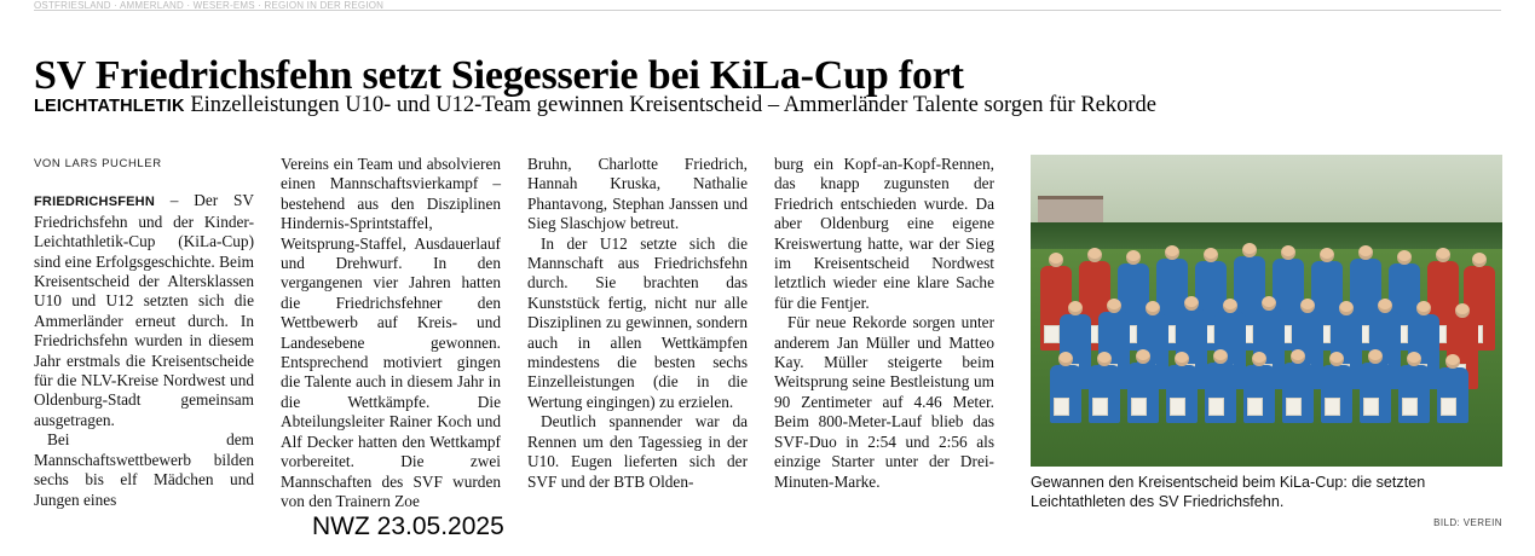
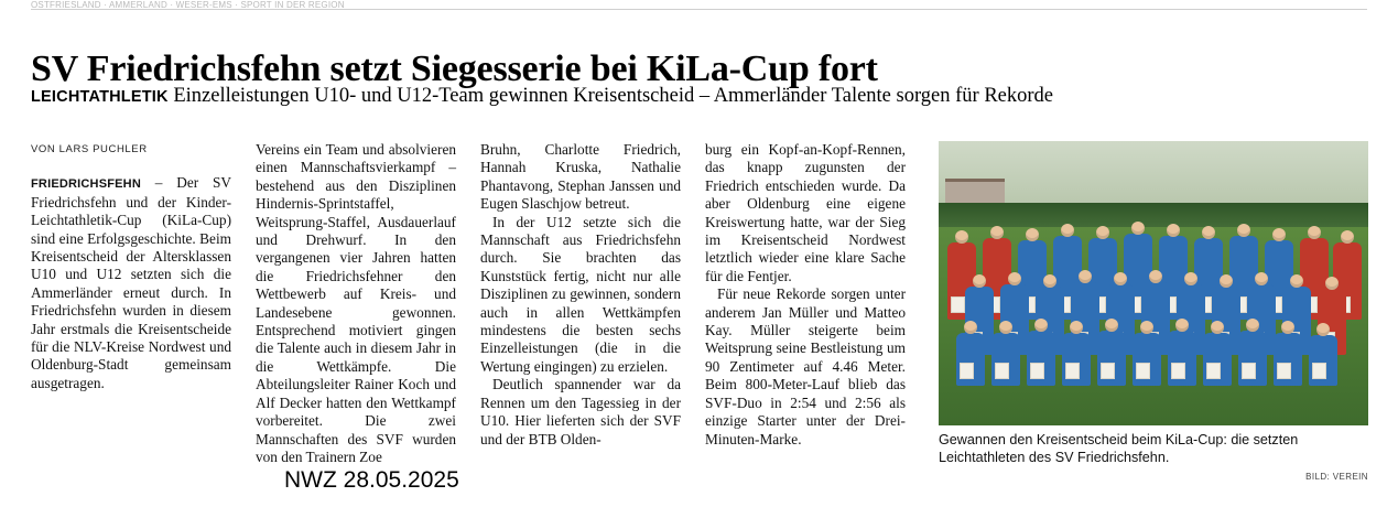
- OSTFRIESLAND · AMMERLAND · WESER-EMS · REGION IN DER REGION
+ OSTFRIESLAND · AMMERLAND · WESER-EMS · SPORT IN DER REGION
  SV Friedrichsfehn setzt Siegesserie bei KiLa-Cup fort
  LEICHTATHLETIK Einzelleistungen U10- und U12-Team gewinnen Kreisentscheid – Ammerländer Talente sorgen für Rekorde
  VON LARS PUCHLER
  FRIEDRICHSFEHN – Der SV Friedrichsfehn und der Kinder-Leichtathletik-Cup (KiLa-Cup) sind eine Erfolgsgeschichte. Beim Kreisentscheid der Altersklassen U10 und U12 setzten sich die Ammerländer erneut durch. In Friedrichsfehn wurden in diesem Jahr erstmals die Kreisentscheide für die NLV-Kreise Nordwest und Oldenburg-Stadt gemeinsam ausgetragen.
- Bei dem Mannschaftswettbewerb bilden sechs bis elf Mädchen und Jungen eines
  Vereins ein Team und absolvieren einen Mannschaftsvierkampf – bestehend aus den Disziplinen Hindernis-Sprintstaffel, Weitsprung-Staffel, Ausdauerlauf und Drehwurf. In den vergangenen vier Jahren hatten die Friedrichsfehner den Wettbewerb auf Kreis- und Landesebene gewonnen. Entsprechend motiviert gingen die Talente auch in diesem Jahr in die Wettkämpfe. Die Abteilungsleiter Rainer Koch und Alf Decker hatten den Wettkampf vorbereitet. Die zwei Mannschaften des SVF wurden von den Trainern Zoe
- Bruhn, Charlotte Friedrich, Hannah Kruska, Nathalie Phantavong, Stephan Janssen und Sieg Slaschjow betreut.
+ Bruhn, Charlotte Friedrich, Hannah Kruska, Nathalie Phantavong, Stephan Janssen und Eugen Slaschjow betreut.
  In der U12 setzte sich die Mannschaft aus Friedrichsfehn durch. Sie brachten das Kunststück fertig, nicht nur alle Disziplinen zu gewinnen, sondern auch in allen Wettkämpfen mindestens die besten sechs Einzelleistungen (die in die Wertung eingingen) zu erzielen.
- Deutlich spannender war da Rennen um den Tagessieg in der U10. Eugen lieferten sich der SVF und der BTB Olden-
+ Deutlich spannender war da Rennen um den Tagessieg in der U10. Hier lieferten sich der SVF und der BTB Olden-
  burg ein Kopf-an-Kopf-Rennen, das knapp zugunsten der Friedrich entschieden wurde. Da aber Oldenburg eine eigene Kreiswertung hatte, war der Sieg im Kreisentscheid Nordwest letztlich wieder eine klare Sache für die Fentjer.
  Für neue Rekorde sorgen unter anderem Jan Müller und Matteo Kay. Müller steigerte beim Weitsprung seine Bestleistung um 90 Zentimeter auf 4.46 Meter. Beim 800-Meter-Lauf blieb das SVF-Duo in 2:54 und 2:56 als einzige Starter unter der Drei-Minuten-Marke.
  Gewannen den Kreisentscheid beim KiLa-Cup: die setzten Leichtathleten des SV Friedrichsfehn.
  BILD: VEREIN
- NWZ 23.05.2025
+ NWZ 28.05.2025
